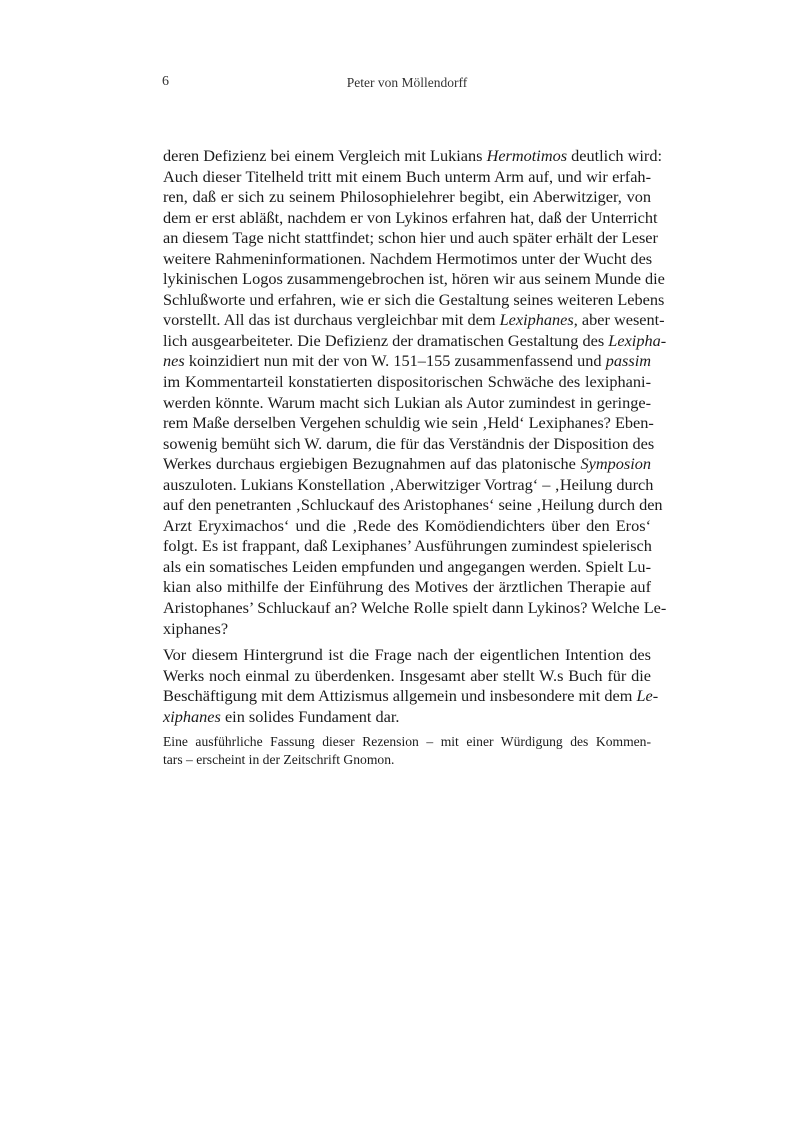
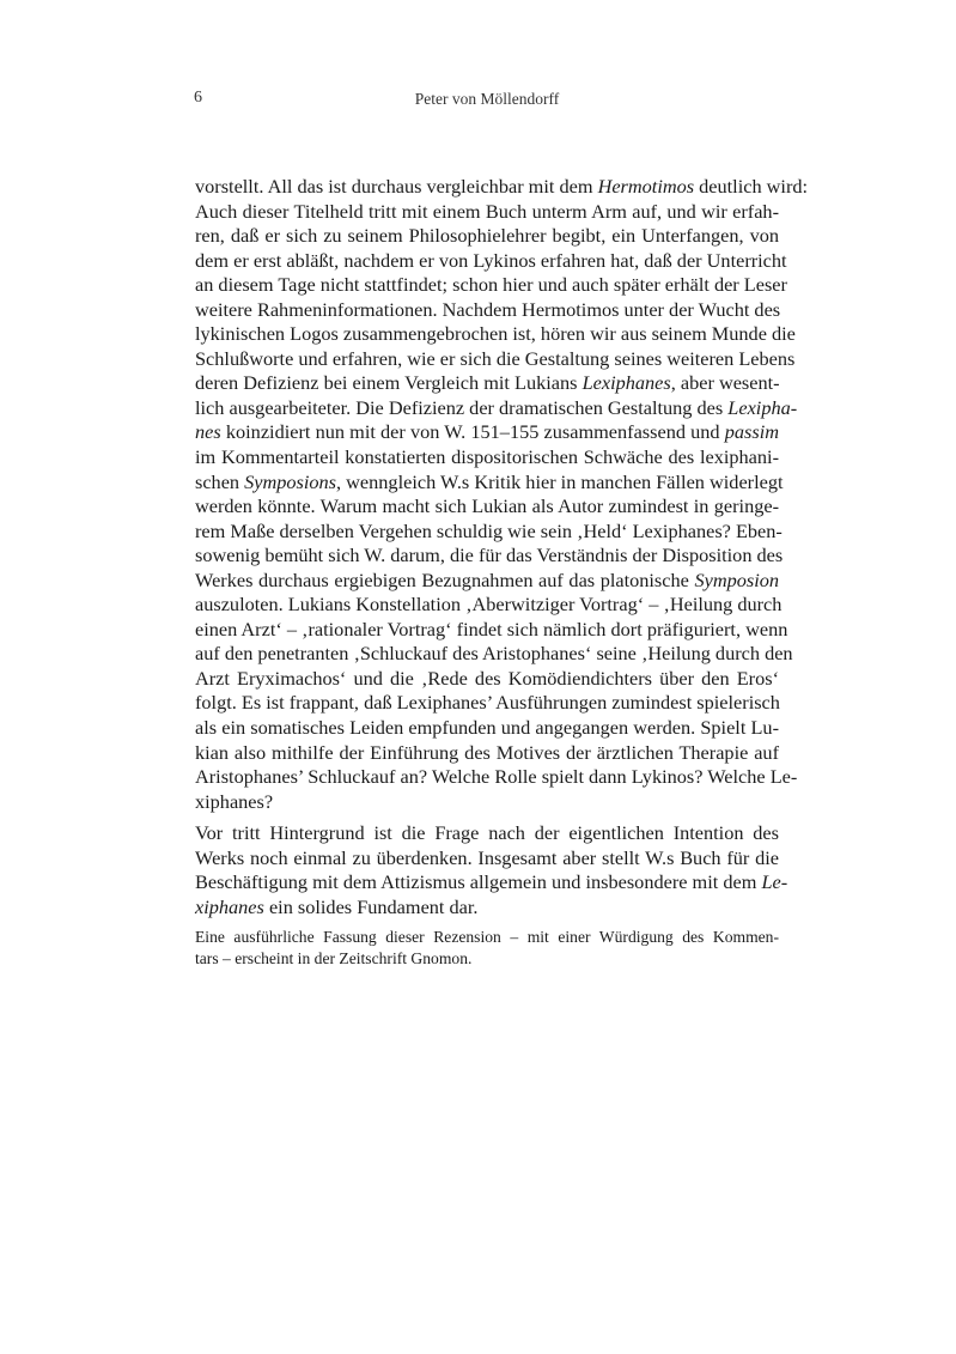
  6
  Peter von Möllendorff
- deren Defizienz bei einem Vergleich mit Lukians Hermotimos deutlich wird:
+ vorstellt. All das ist durchaus vergleichbar mit dem Hermotimos deutlich wird:
  Auch dieser Titelheld tritt mit einem Buch unterm Arm auf, und wir erfah-
- ren, daß er sich zu seinem Philosophielehrer begibt, ein Aberwitziger, von
+ ren, daß er sich zu seinem Philosophielehrer begibt, ein Unterfangen, von
  dem er erst abläßt, nachdem er von Lykinos erfahren hat, daß der Unterricht
  an diesem Tage nicht stattfindet; schon hier und auch später erhält der Leser
  weitere Rahmeninformationen. Nachdem Hermotimos unter der Wucht des
  lykinischen Logos zusammengebrochen ist, hören wir aus seinem Munde die
  Schlußworte und erfahren, wie er sich die Gestaltung seines weiteren Lebens
- vorstellt. All das ist durchaus vergleichbar mit dem Lexiphanes, aber wesent-
+ deren Defizienz bei einem Vergleich mit Lukians Lexiphanes, aber wesent-
  lich ausgearbeiteter. Die Defizienz der dramatischen Gestaltung des Lexipha-
  nes koinzidiert nun mit der von W. 151–155 zusammenfassend und passim
  im Kommentarteil konstatierten dispositorischen Schwäche des lexiphani-
+ schen Symposions, wenngleich W.s Kritik hier in manchen Fällen widerlegt
  werden könnte. Warum macht sich Lukian als Autor zumindest in geringe-
  rem Maße derselben Vergehen schuldig wie sein ‚Held‘ Lexiphanes? Eben-
  sowenig bemüht sich W. darum, die für das Verständnis der Disposition des
  Werkes durchaus ergiebigen Bezugnahmen auf das platonische Symposion
  auszuloten. Lukians Konstellation ‚Aberwitziger Vortrag‘ – ‚Heilung durch
+ einen Arzt‘ – ‚rationaler Vortrag‘ findet sich nämlich dort präfiguriert, wenn
  auf den penetranten ‚Schluckauf des Aristophanes‘ seine ‚Heilung durch den
  Arzt Eryximachos‘ und die ‚Rede des Komödiendichters über den Eros‘
  folgt. Es ist frappant, daß Lexiphanes’ Ausführungen zumindest spielerisch
  als ein somatisches Leiden empfunden und angegangen werden. Spielt Lu-
  kian also mithilfe der Einführung des Motives der ärztlichen Therapie auf
  Aristophanes’ Schluckauf an? Welche Rolle spielt dann Lykinos? Welche Le-
  xiphanes?
- Vor diesem Hintergrund ist die Frage nach der eigentlichen Intention des
+ Vor tritt Hintergrund ist die Frage nach der eigentlichen Intention des
  Werks noch einmal zu überdenken. Insgesamt aber stellt W.s Buch für die
  Beschäftigung mit dem Attizismus allgemein und insbesondere mit dem Le-
  xiphanes ein solides Fundament dar.
  Eine ausführliche Fassung dieser Rezension – mit einer Würdigung des Kommen-
  tars – erscheint in der Zeitschrift Gnomon.
